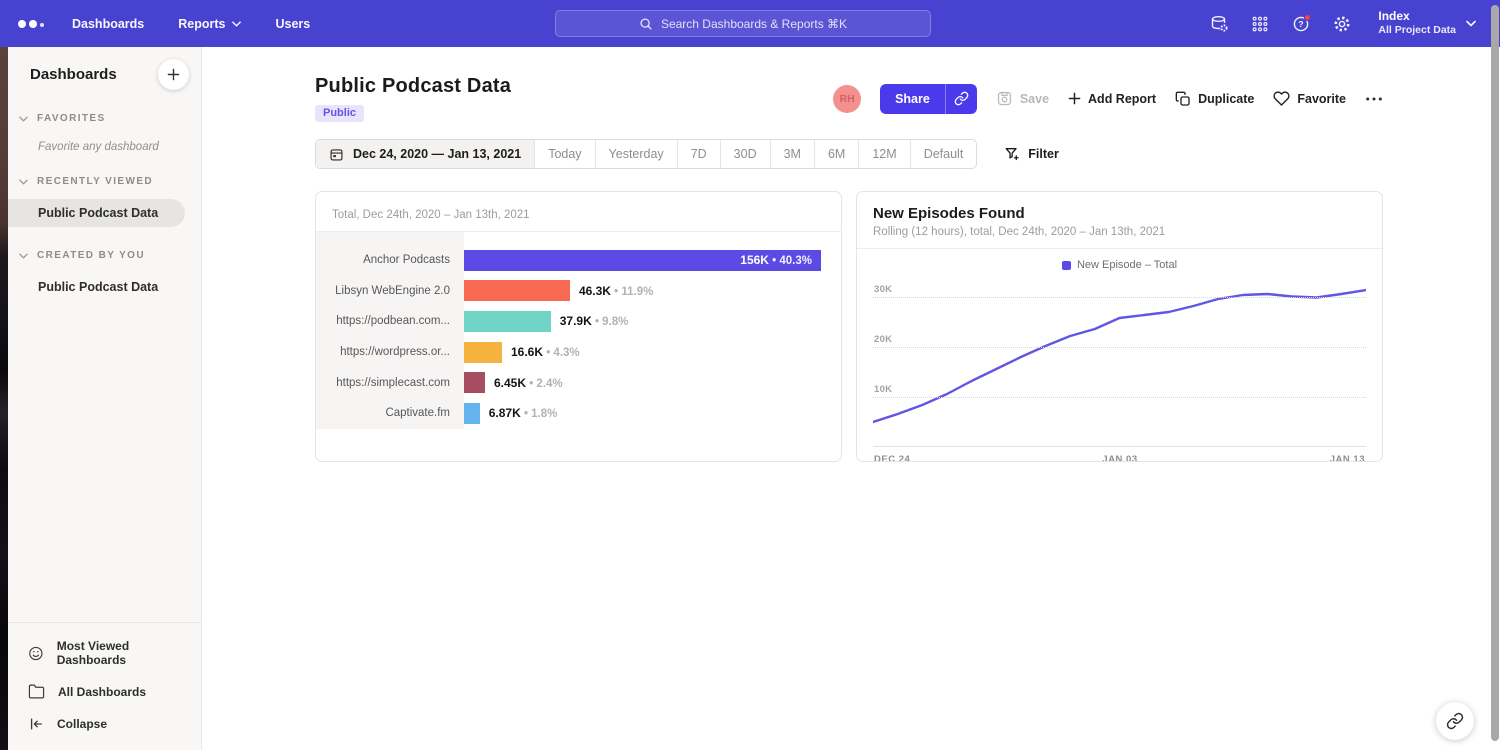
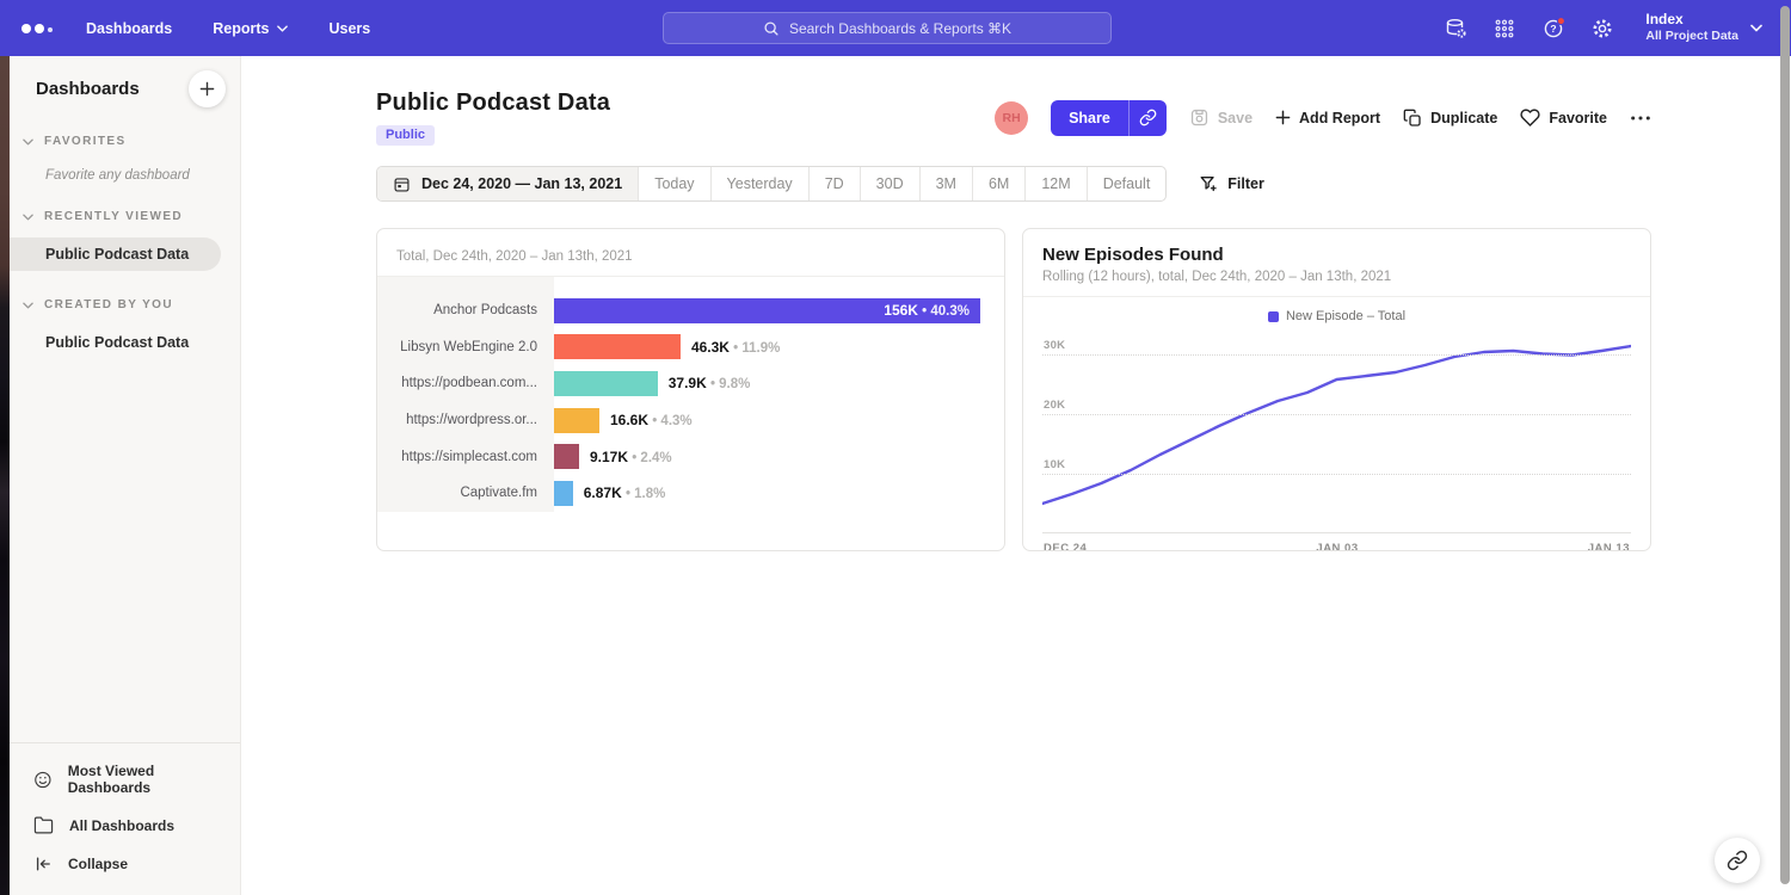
  Dashboards
  Reports
  Users
  Search Dashboards & Reports ⌘K
  ?
  Index
  All Project Data
  Dashboards
  FAVORITES
  Favorite any dashboard
  RECENTLY VIEWED
  Public Podcast Data
  CREATED BY YOU
  Public Podcast Data
  Most Viewed Dashboards
  All Dashboards
  Collapse
  Public Podcast Data
  Public
  RH
  Share
  Save
  Add Report
  Duplicate
  Favorite
  Dec 24, 2020 — Jan 13, 2021
  Today
  Yesterday
  7D
  30D
  3M
  6M
  12M
  Default
  Filter
  Total, Dec 24th, 2020 – Jan 13th, 2021
  Anchor Podcasts
  156K • 40.3%
  Libsyn WebEngine 2.0
  46.3K • 11.9%
  https://podbean.com...
  37.9K • 9.8%
  https://wordpress.or...
  16.6K • 4.3%
  https://simplecast.com
- 6.45K • 2.4%
+ 9.17K • 2.4%
  Captivate.fm
  6.87K • 1.8%
  New Episodes Found
  Rolling (12 hours), total, Dec 24th, 2020 – Jan 13th, 2021
  New Episode – Total
  10K
  20K
  30K
  DEC 24
  JAN 03
  JAN 13
